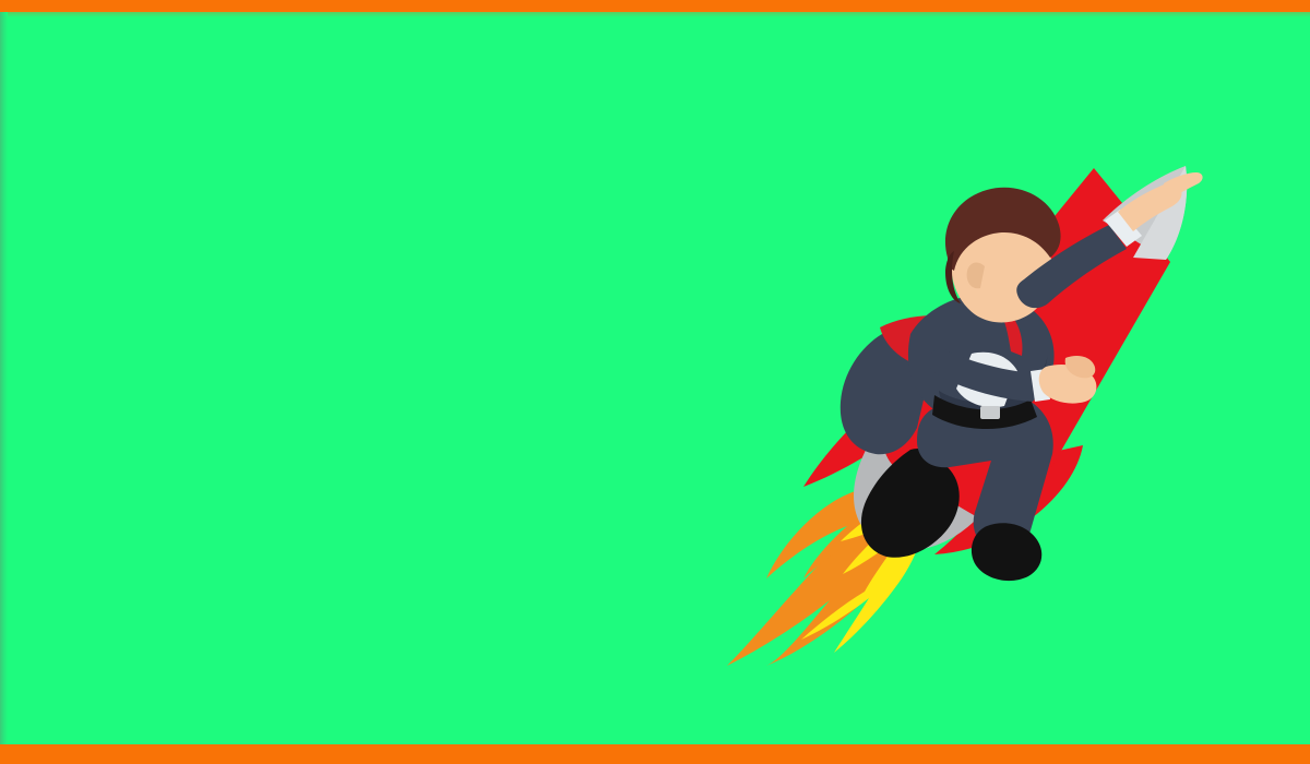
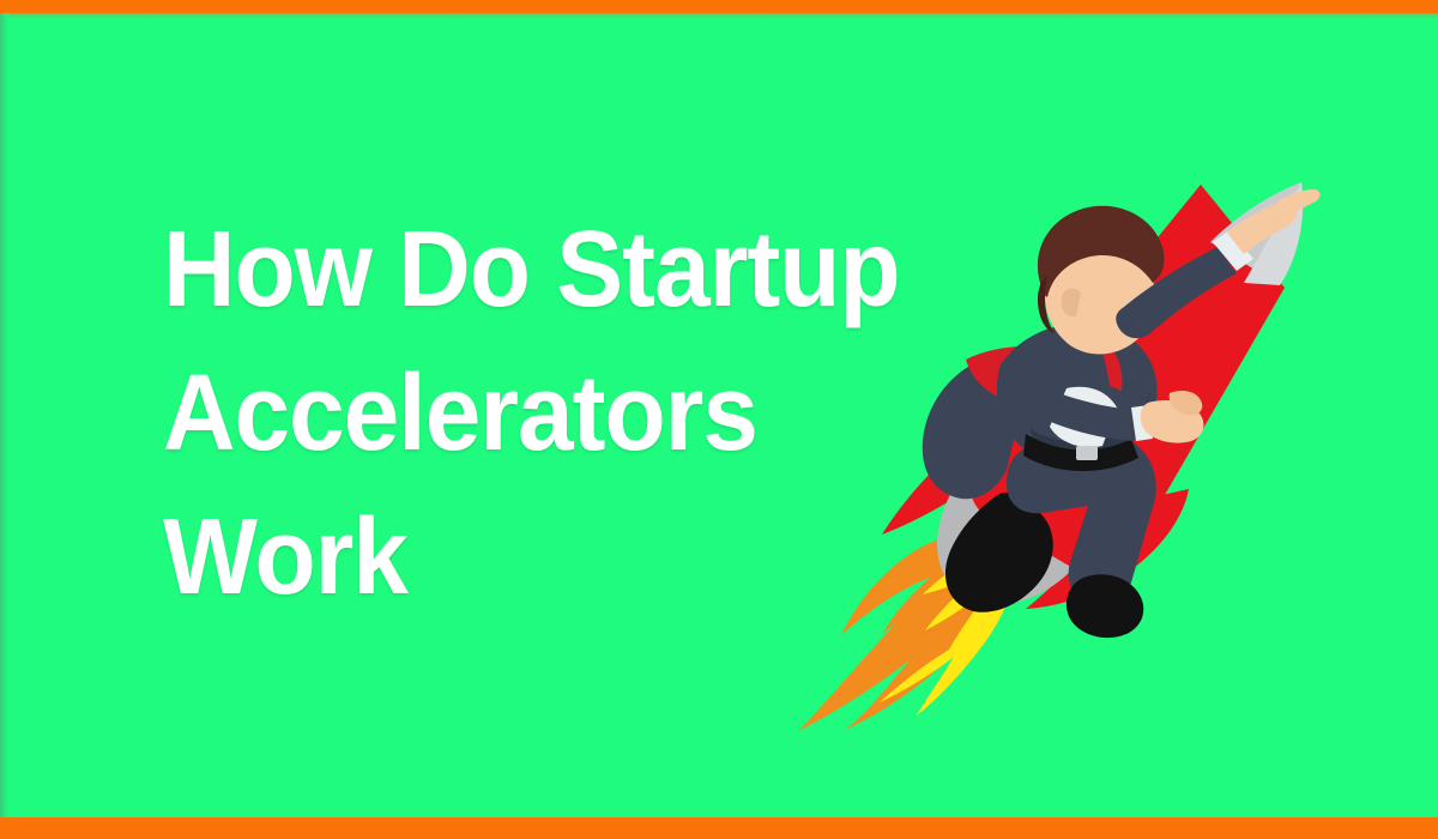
+ How Do Startup
+ Accelerators
+ Work
